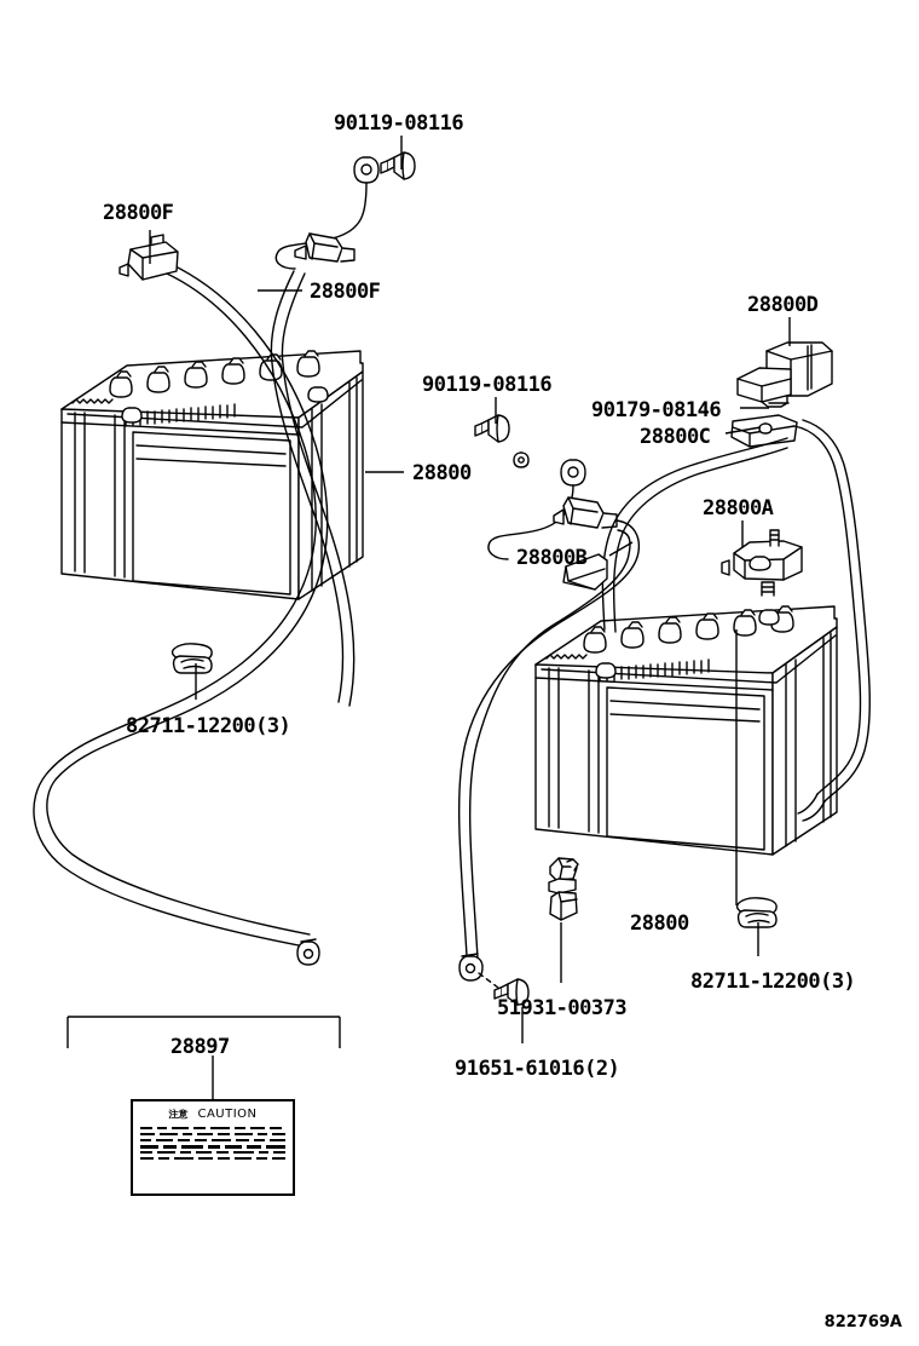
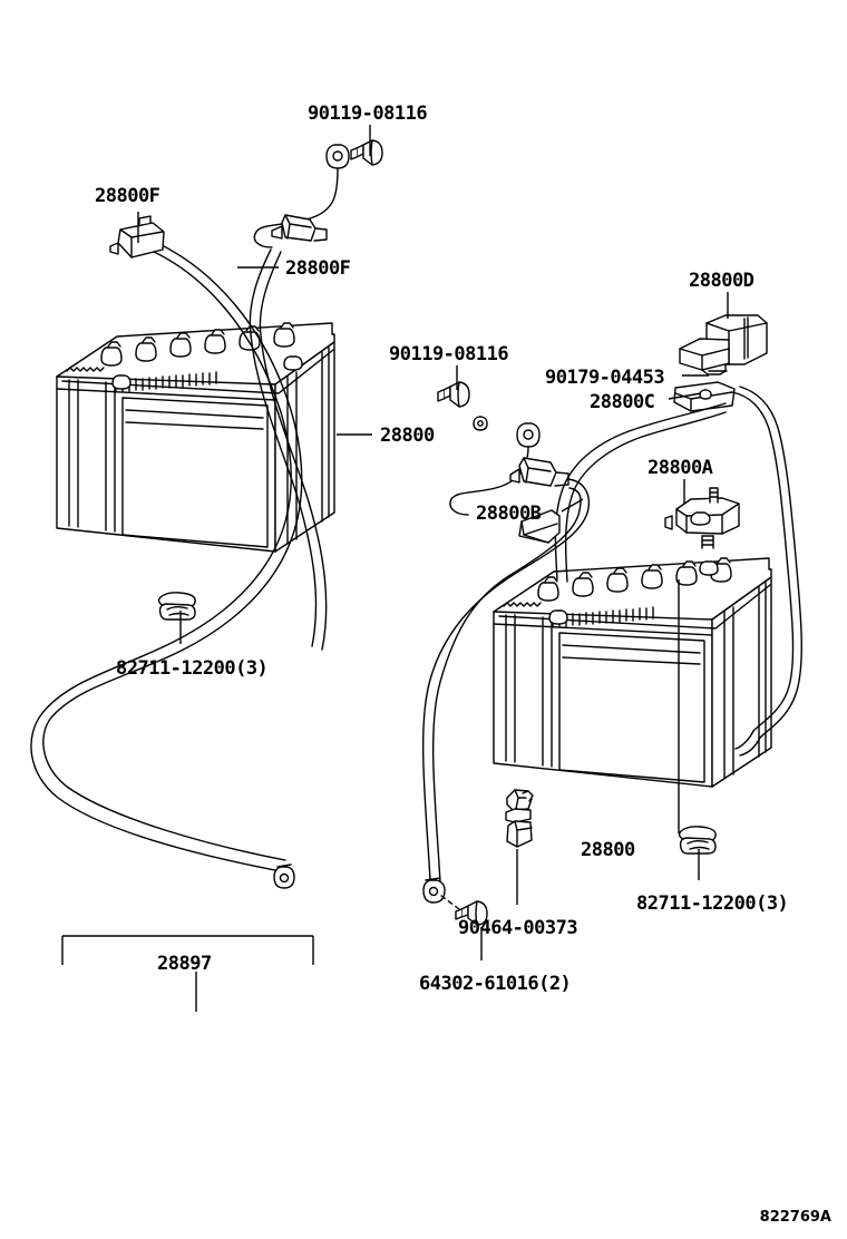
  90119-08116
  28800F
  28800F
  28800D
  90119-08116
- 90179-08146
+ 90179-04453
  28800C
  28800
  28800A
  28800B
  82711-12200(3)
  28800
  82711-12200(3)
- 51931-00373
+ 90464-00373
- 91651-61016(2)
+ 64302-61016(2)
  28897
- 注意
- CAUTION
  822769A
